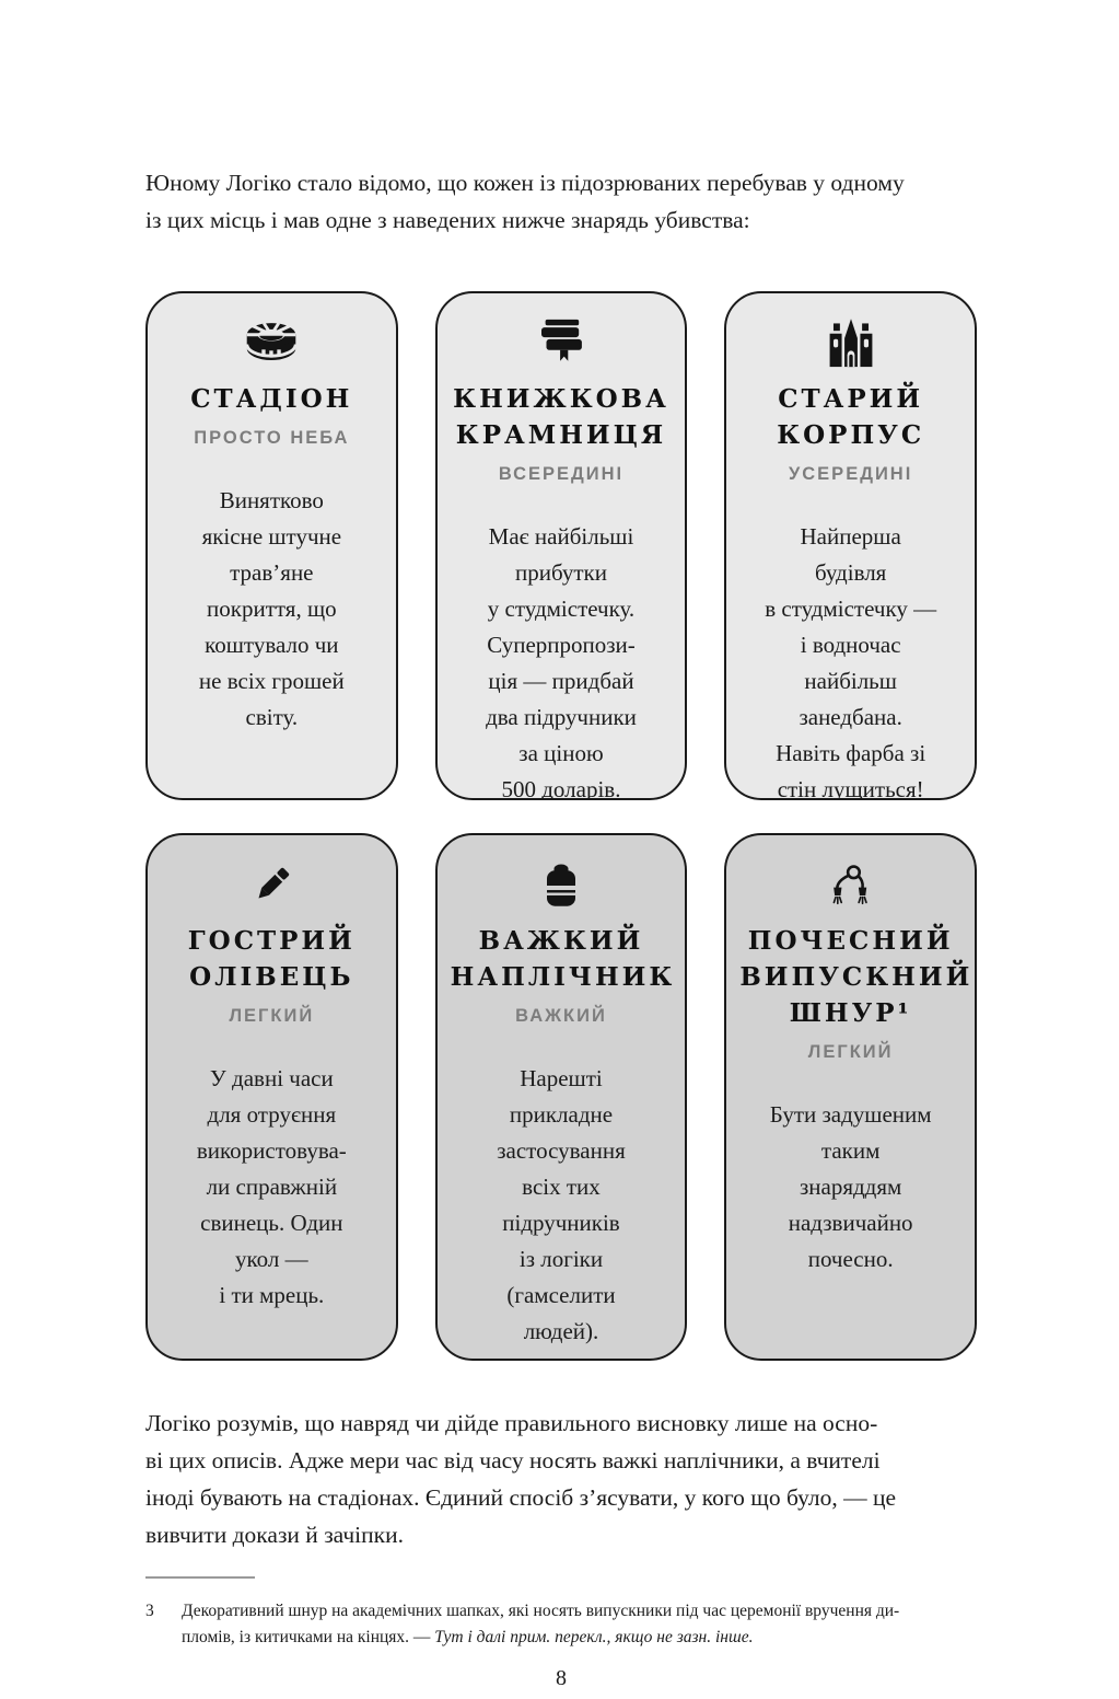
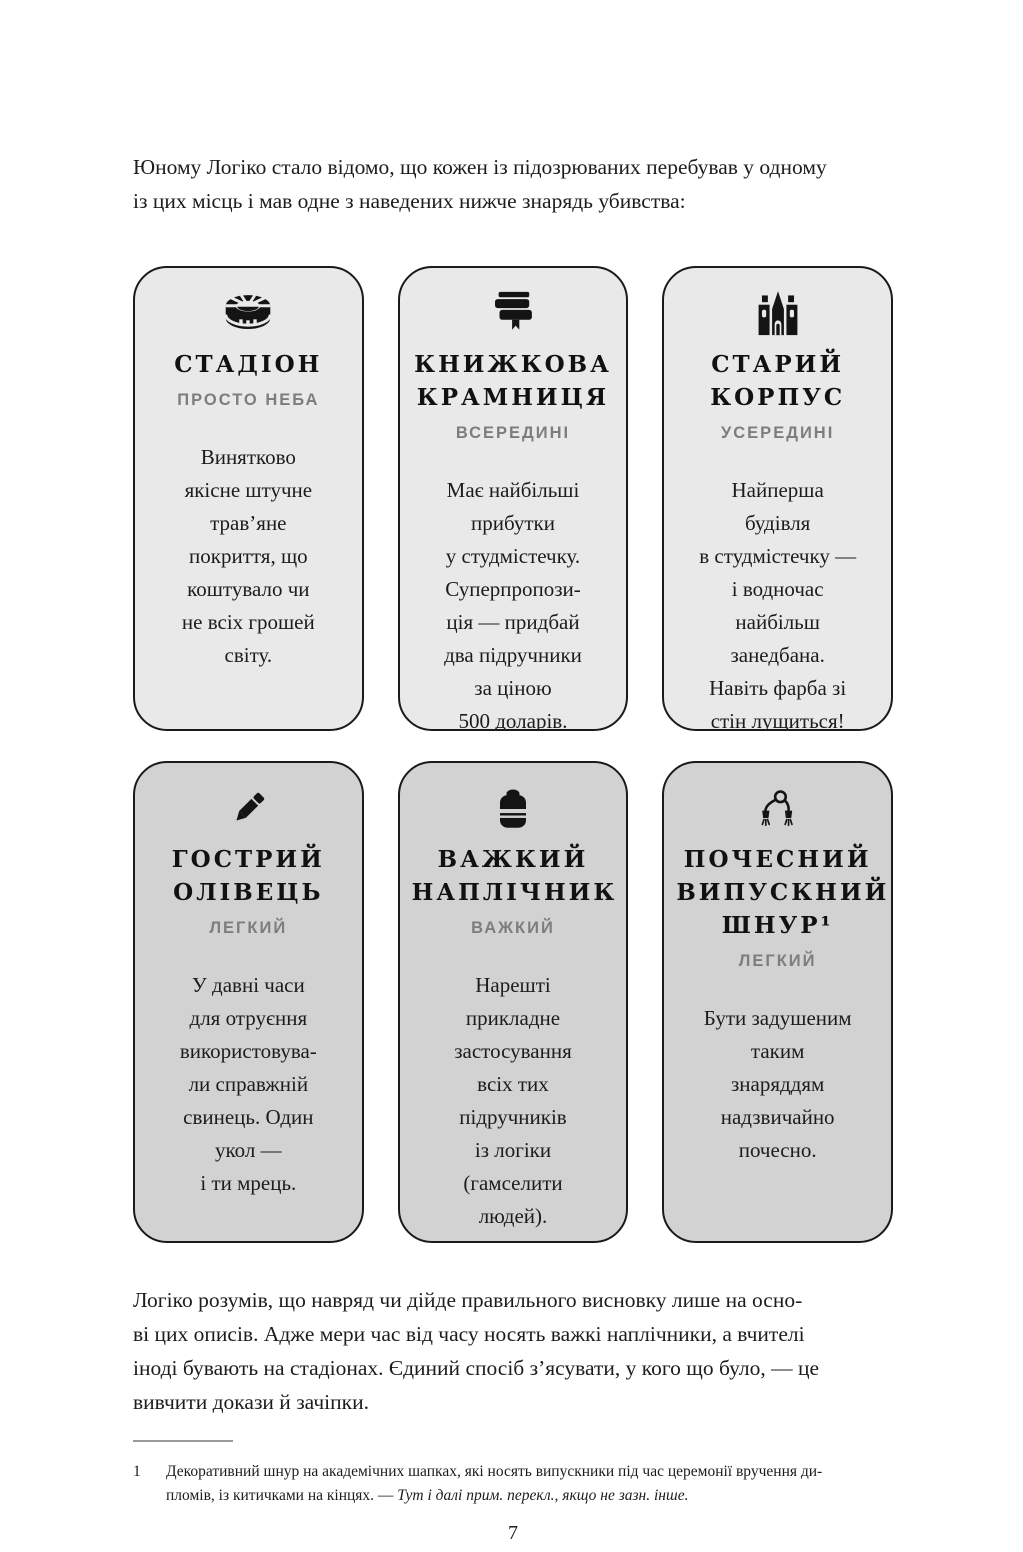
  Юному Логіко стало відомо, що кожен із підозрюваних перебував у одному
  із цих місць і мав одне з наведених нижче знарядь убивства:
  СТАДІОН
  ПРОСТО НЕБА
  Винятково
  якісне штучне
  трав’яне
  покриття, що
  коштувало чи
  не всіх грошей
  світу.
  КНИЖКОВА
  КРАМНИЦЯ
  ВСЕРЕДИНІ
  Має найбільші
  прибутки
  у студмістечку.
  Суперпропози-
  ція — придбай
  два підручники
  за ціною
  500 доларів.
  СТАРИЙ
  КОРПУС
  УСЕРЕДИНІ
  Найперша
  будівля
  в студмістечку —
  і водночас
  найбільш
  занедбана.
  Навіть фарба зі
  стін лущиться!
  ГОСТРИЙ
  ОЛІВЕЦЬ
  ЛЕГКИЙ
  У давні часи
  для отруєння
  використовува-
  ли справжній
  свинець. Один
  укол —
  і ти мрець.
  ВАЖКИЙ
  НАПЛІЧНИК
  ВАЖКИЙ
  Нарешті
  прикладне
  застосування
  всіх тих
  підручників
  із логіки
  (гамселити
  людей).
  ПОЧЕСНИЙ
  ВИПУСКНИЙ
  ШНУР¹
  ЛЕГКИЙ
  Бути задушеним
  таким
  знаряддям
  надзвичайно
  почесно.
  Логіко розумів, що навряд чи дійде правильного висновку лише на осно-
  ві цих описів. Адже мери час від часу носять важкі наплічники, а вчителі
  іноді бувають на стадіонах. Єдиний спосіб з’ясувати, у кого що було, — це
  вивчити докази й зачіпки.
- 3
+ 1
  Декоративний шнур на академічних шапках, які носять випускники під час церемонії вручення ди-
  пломів, із китичками на кінцях. — Тут і далі прим. перекл., якщо не зазн. інше.
- 8
+ 7
